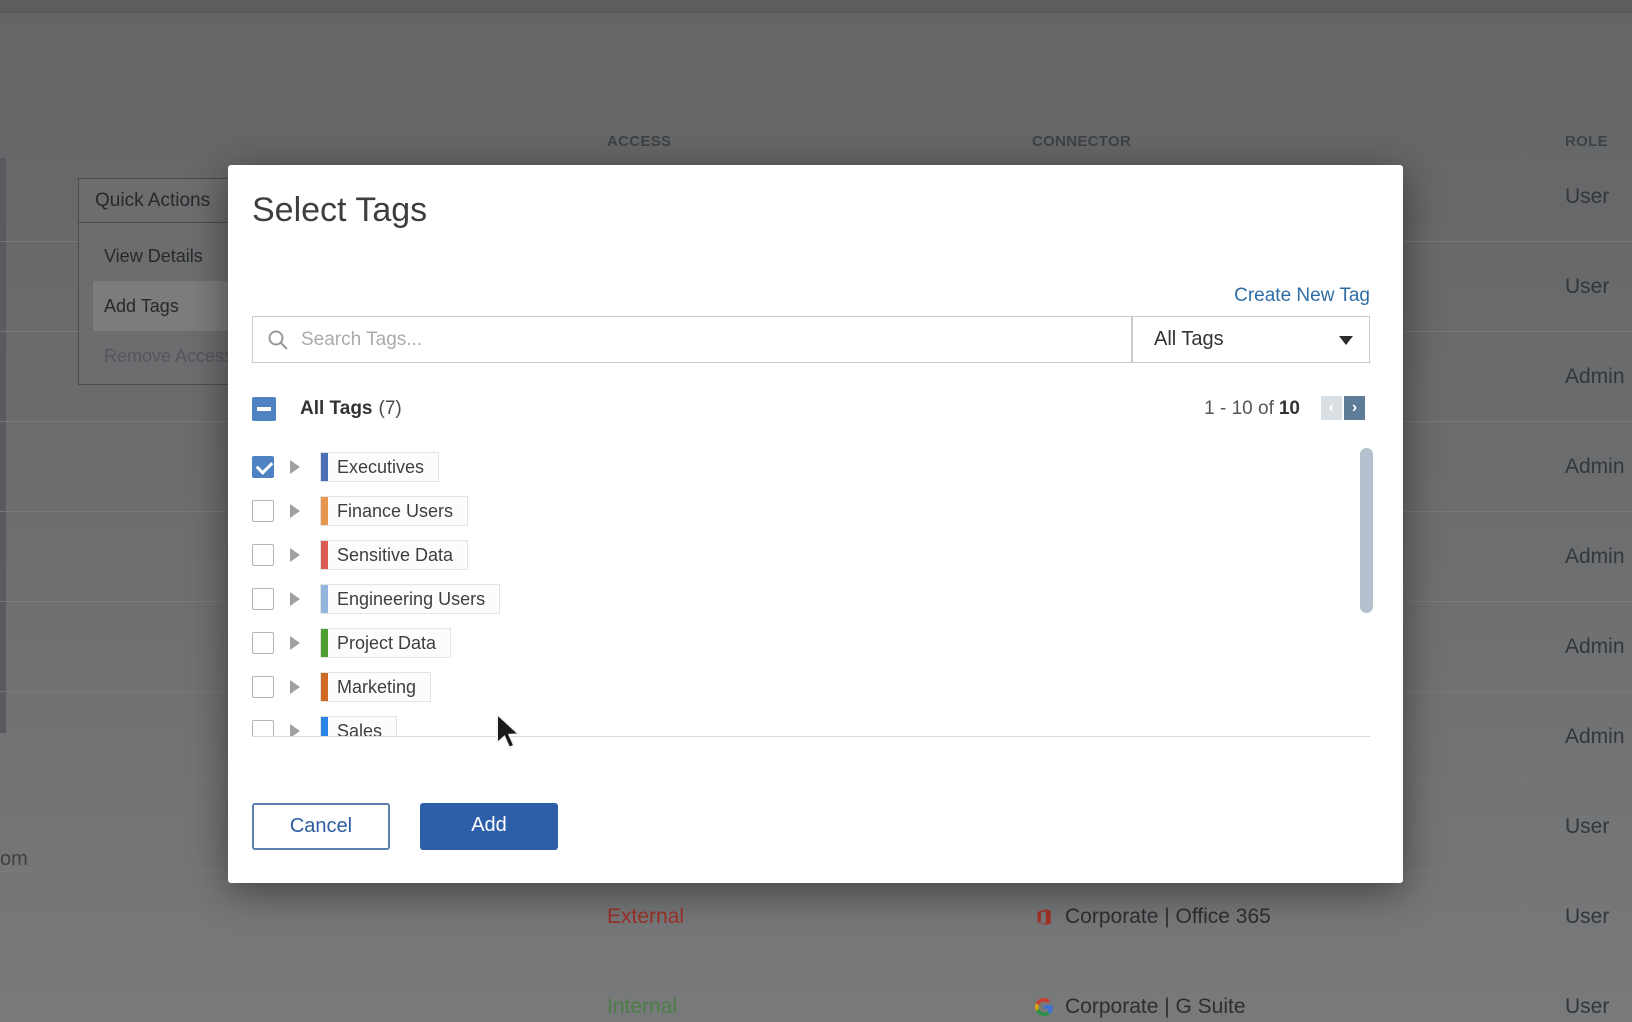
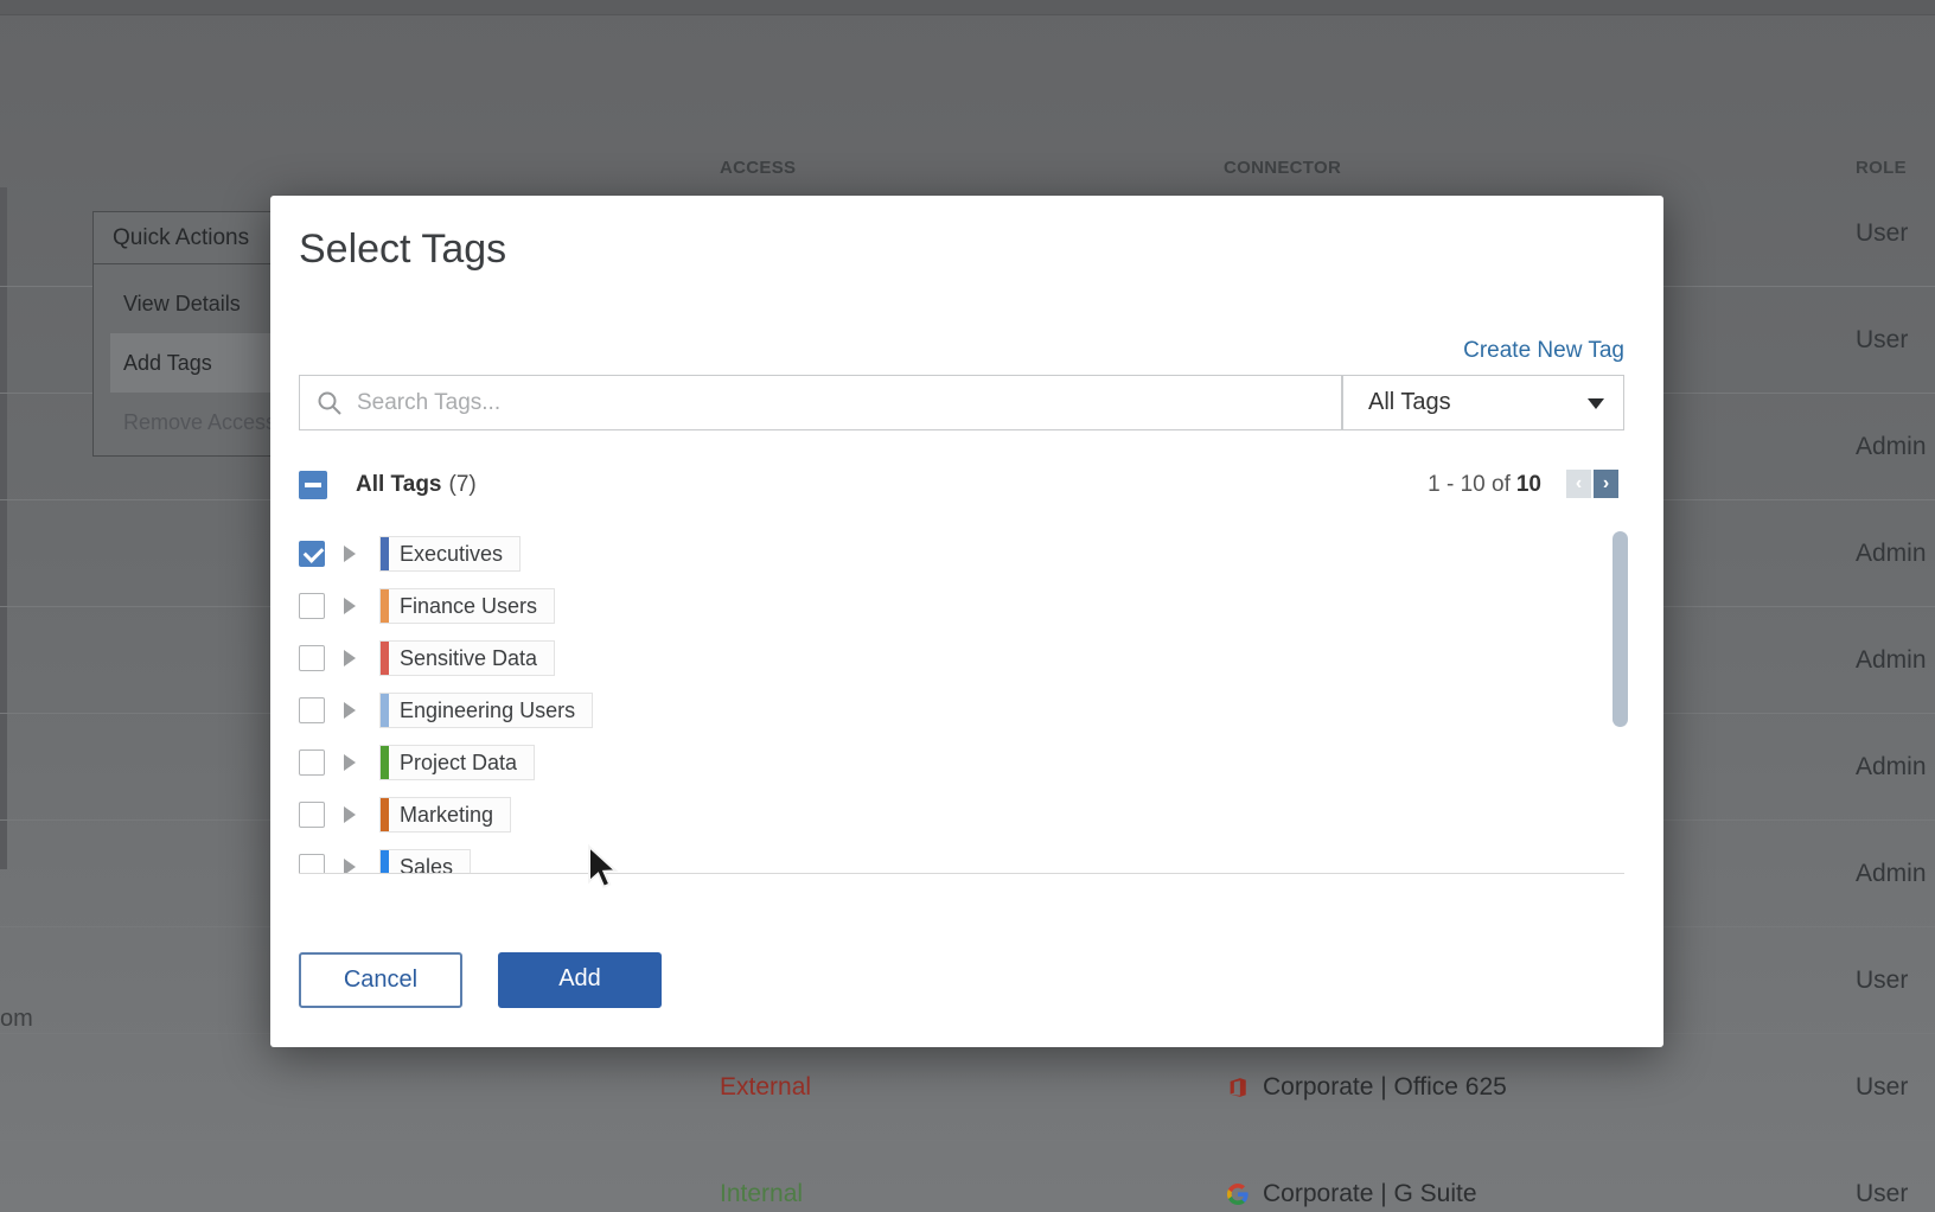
  ACCESS
  CONNECTOR
  ROLE
  User
  User
  Admin
  Admin
  Admin
  Admin
  Admin
  User
  External
- Corporate | Office 365
+ Corporate | Office 625
  User
  Internal
  Corporate | G Suite
  User
  om
  Quick Actions
  View Details
  Add Tags
  Remove Acces
  Select Tags
  Create New Tag
  Search Tags...
  All Tags
  All Tags
  (7)
  1 - 10 of 10
  ‹
  ›
  Executives
  Finance Users
  Sensitive Data
  Engineering Users
  Project Data
  Marketing
  Sales
  Cancel
  Add
